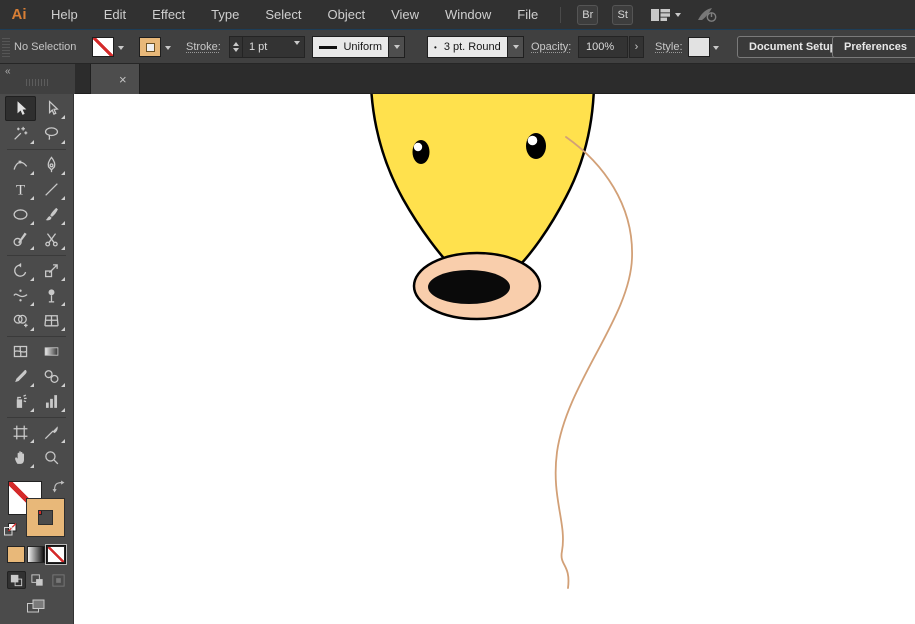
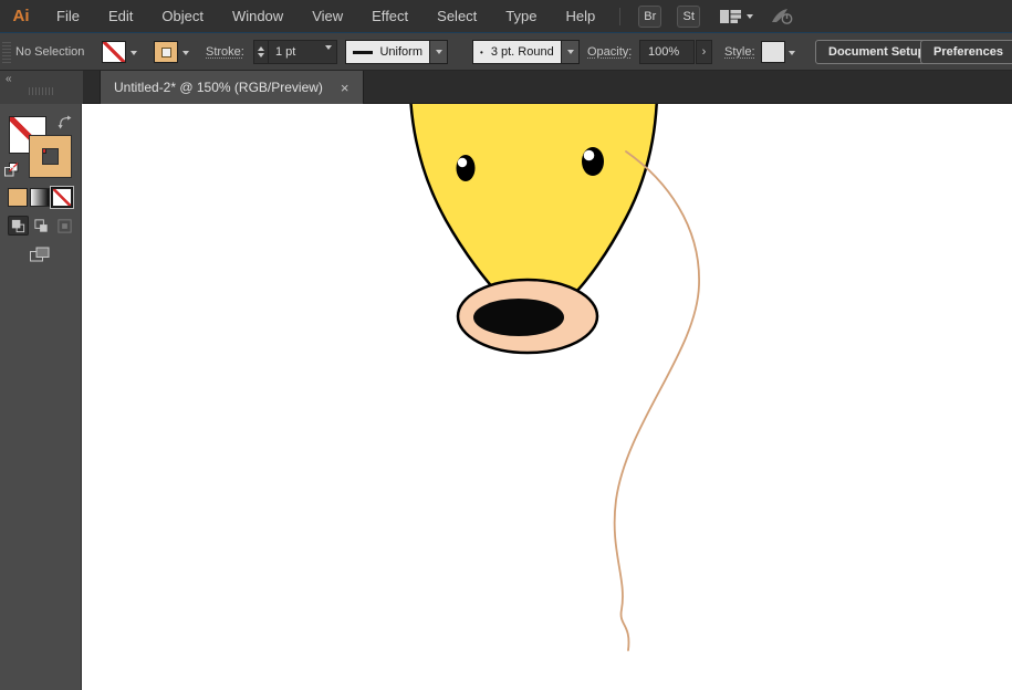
  Ai
- Help
+ File
  Edit
- Effect
+ Object
- Type
+ Window
- Select
+ View
- Object
+ Effect
- View
+ Select
- Window
+ Type
- File
+ Help
  Br
  St
  No Selection
  Stroke:
  1 pt
  Uniform
  •
  3 pt. Round
  Opacity:
  100%
  ›
  Style:
  Document Setu
  Preferences
  «
+ Untitled-2* @ 150% (RGB/Preview)
  ×
- T
